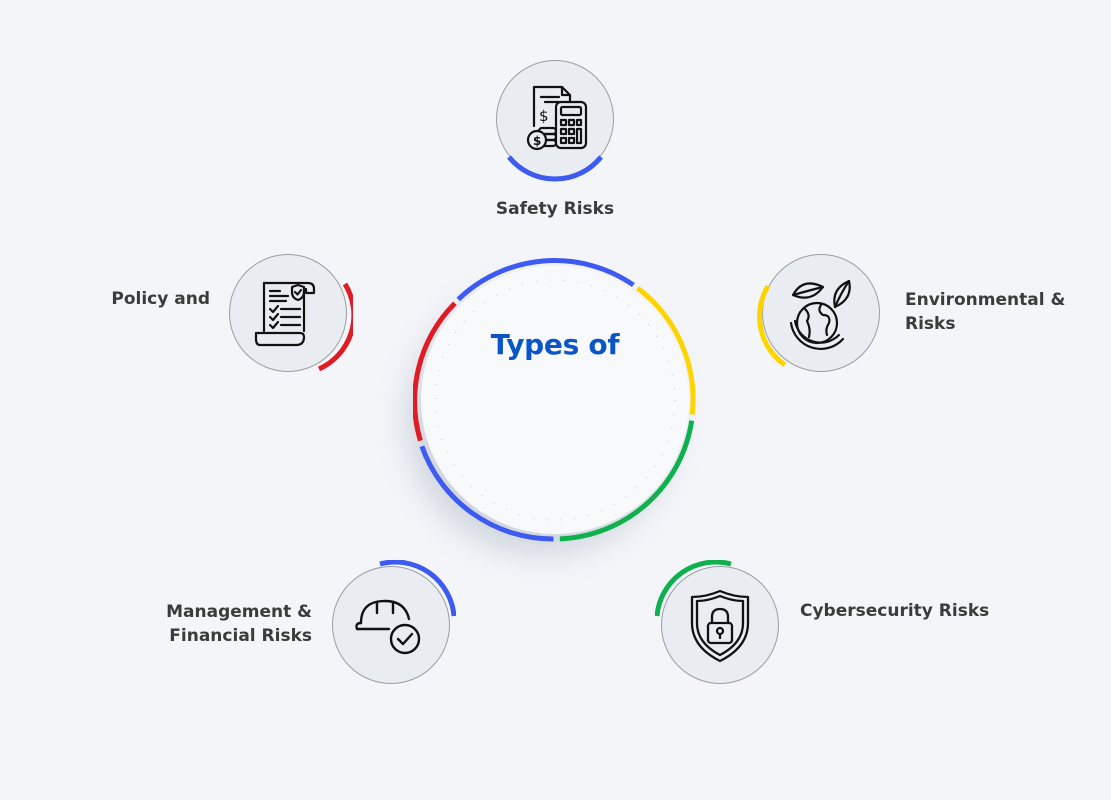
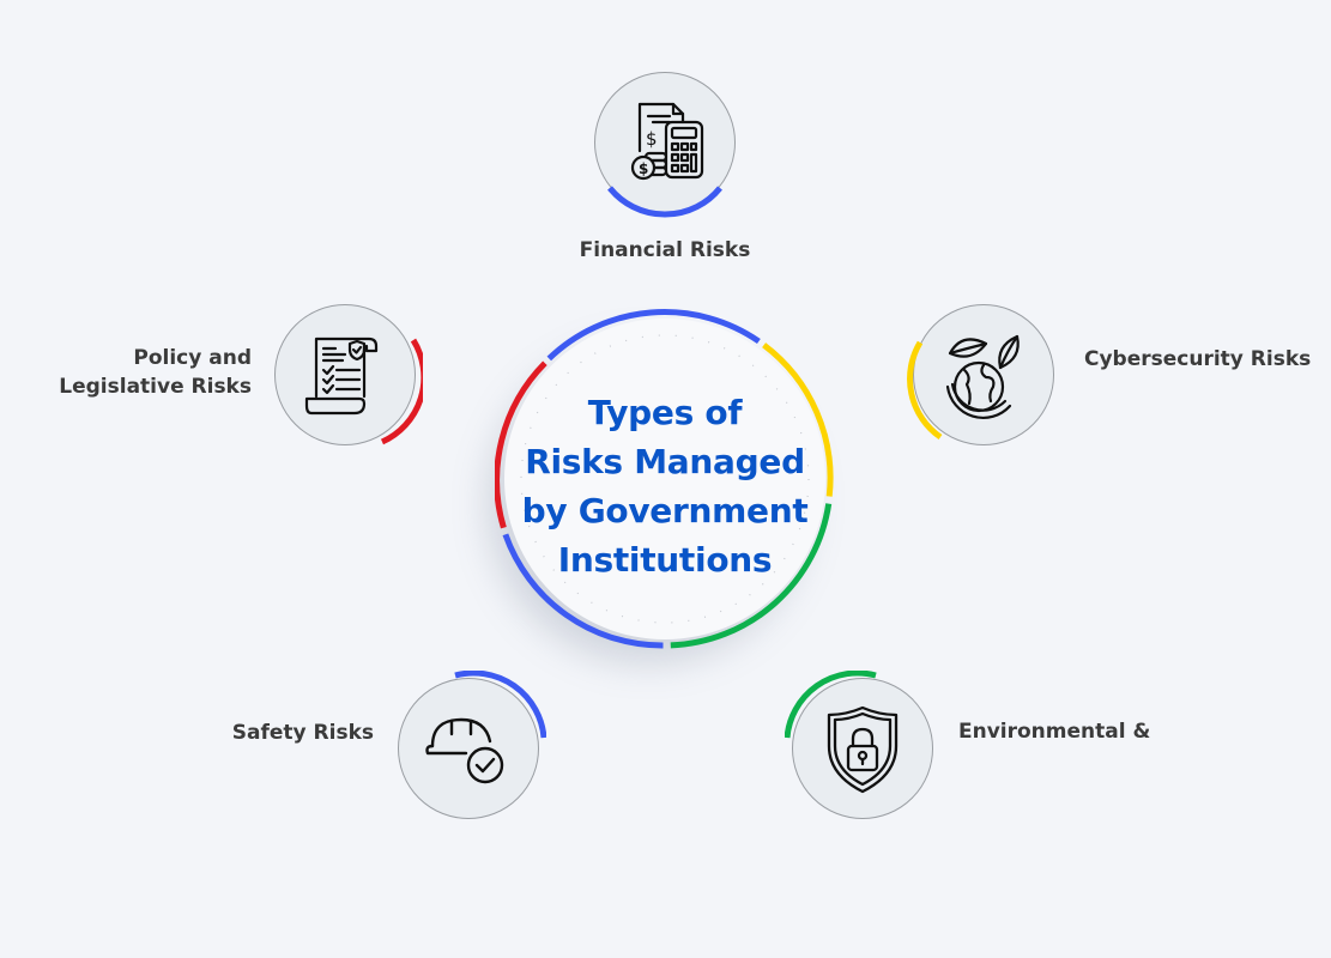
  Types of
+ Risks Managed
+ by Government
+ Institutions
  $
  $
- Safety Risks
+ Financial Risks
  Policy and
+ Legislative Risks
- Environmental &
+ Cybersecurity Risks
- Risks
- Management &
- Financial Risks
+ Safety Risks
- Cybersecurity Risks
+ Environmental &
